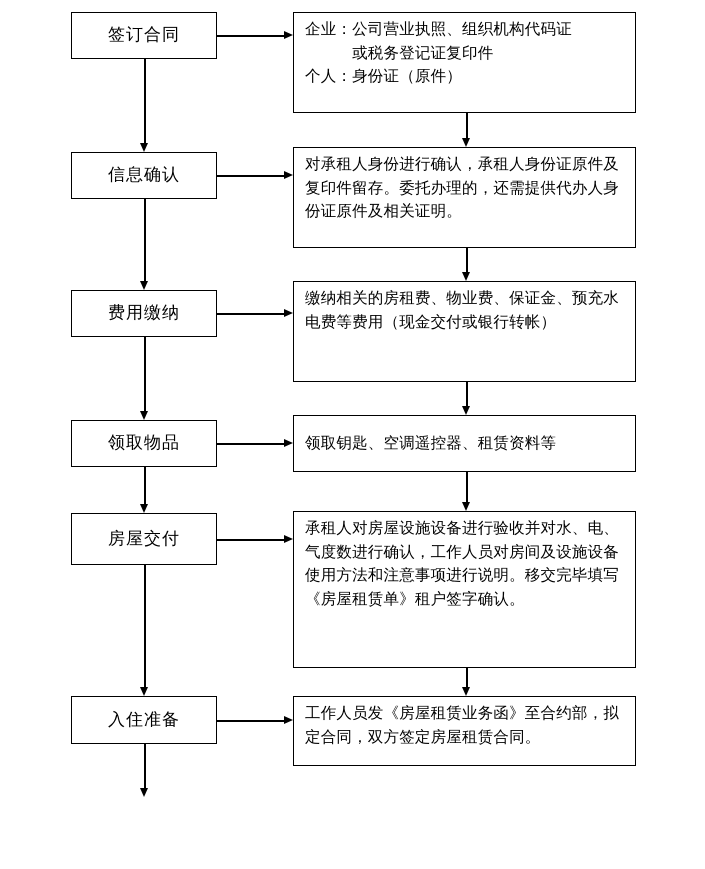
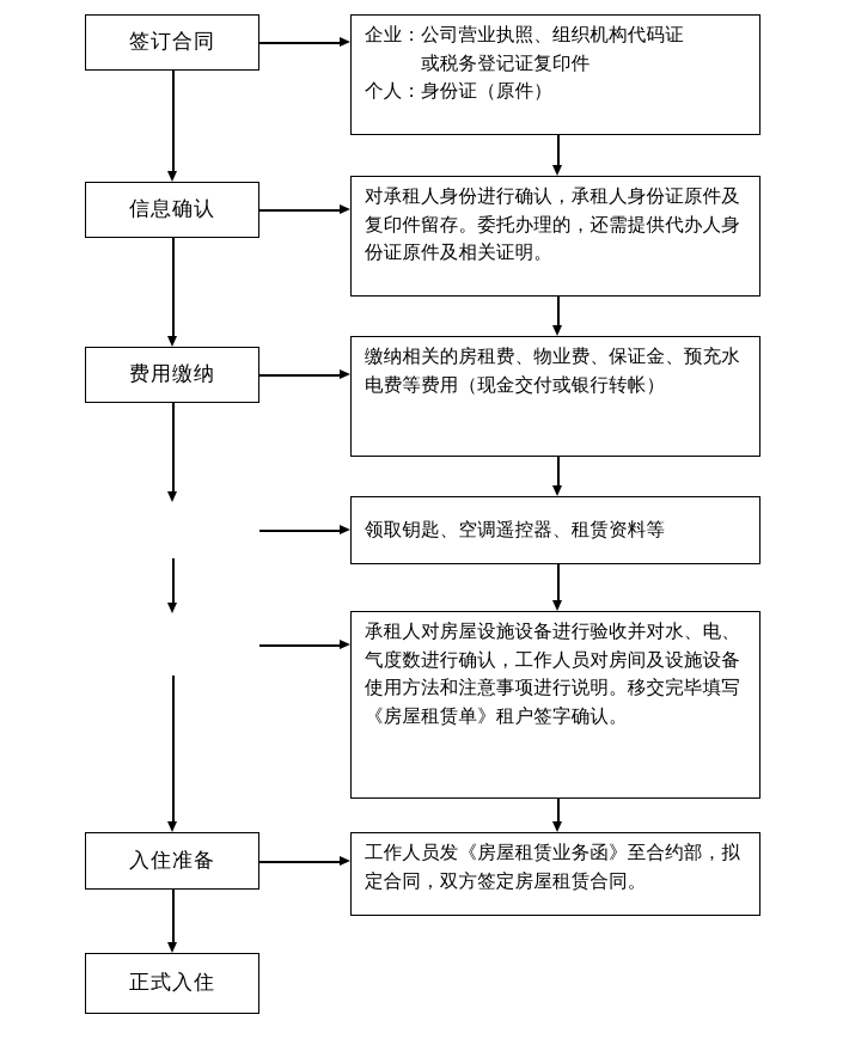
  签订合同
  信息确认
  费用缴纳
- 领取物品
- 房屋交付
  入住准备
+ 正式入住
  企业：公司营业执照、组织机构代码证
  或税务登记证复印件
  个人：身份证（原件）
  对承租人身份进行确认，承租人身份证原件及复印件留存。委托办理的，还需提供代办人身份证原件及相关证明。
  ↵
  缴纳相关的房租费、物业费、保证金、预充水电费等费用（现金交付或银行转帐）
  领取钥匙、空调遥控器、租赁资料等
  承租人对房屋设施设备进行验收并对水、电、气度数进行确认，工作人员对房间及设施设备使用方法和注意事项进行说明。移交完毕填写《房屋租赁单》租户签字确认。
  工作人员发《房屋租赁业务函》至合约部，拟定合同，双方签定房屋租赁合同。
